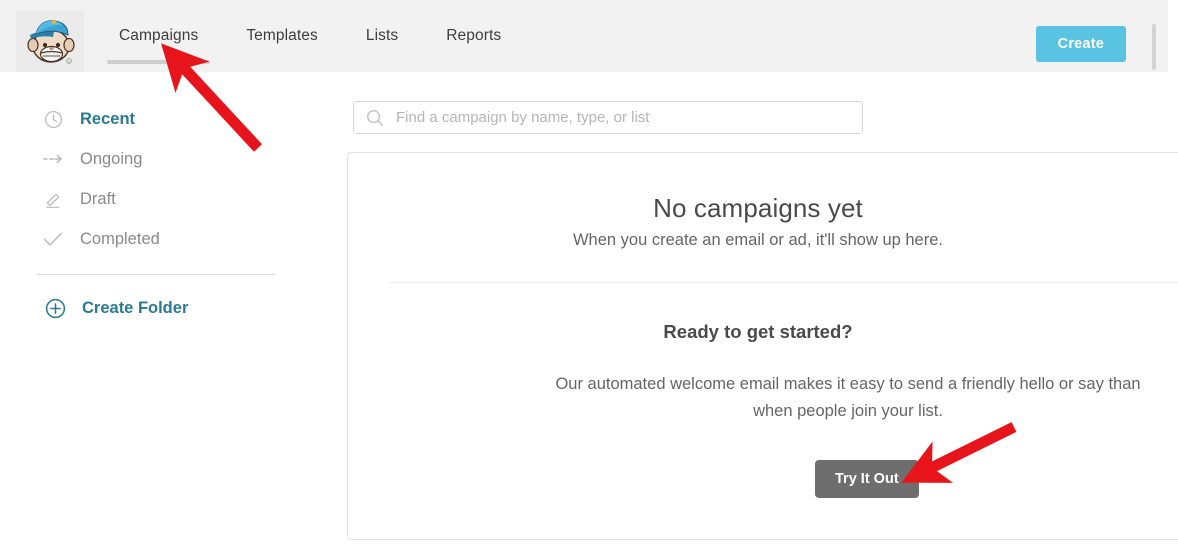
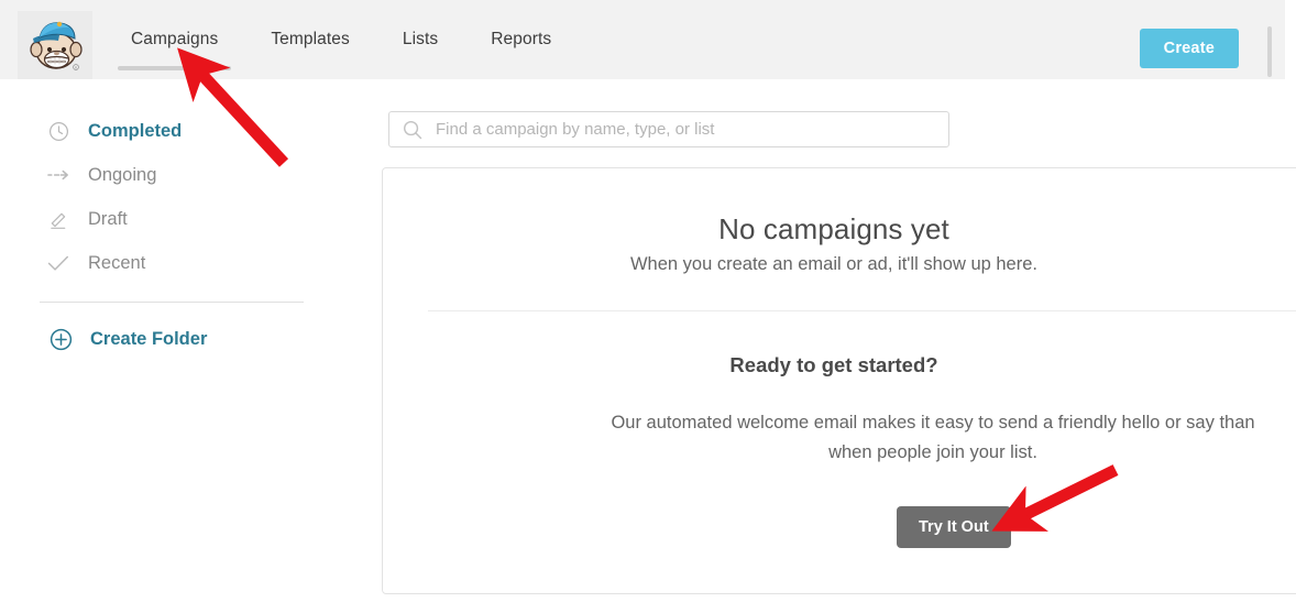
  Campaigns
  Templates
  Lists
  Reports
  Create
- Recent
+ Completed
  Ongoing
  Draft
- Completed
+ Recent
  Create Folder
  Find a campaign by name, type, or list
  No campaigns yet
  When you create an email or ad, it'll show up here.
  Ready to get started?
  Our automated welcome email makes it easy to send a friendly hello or say than
  when people join your list.
  Try It Out
